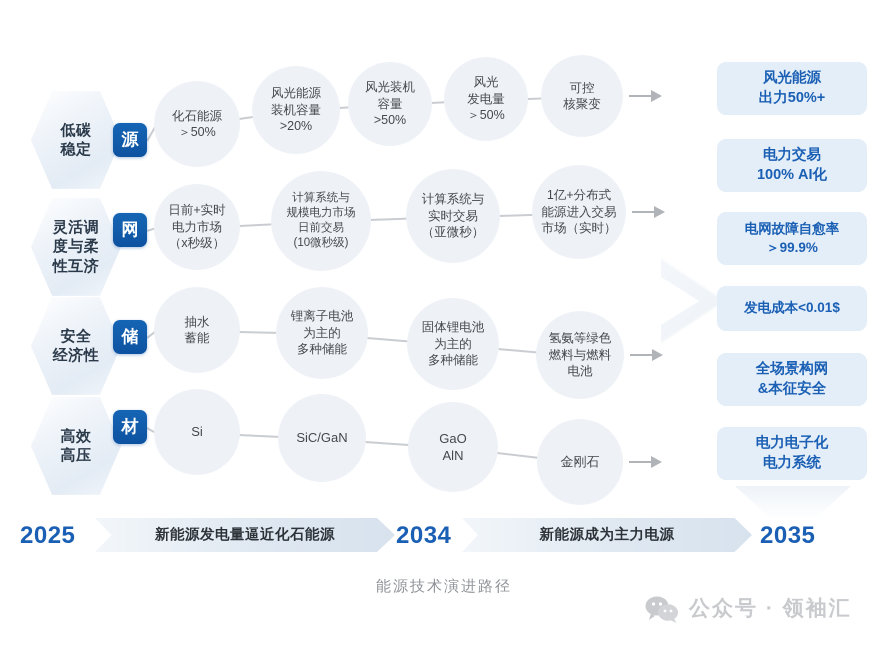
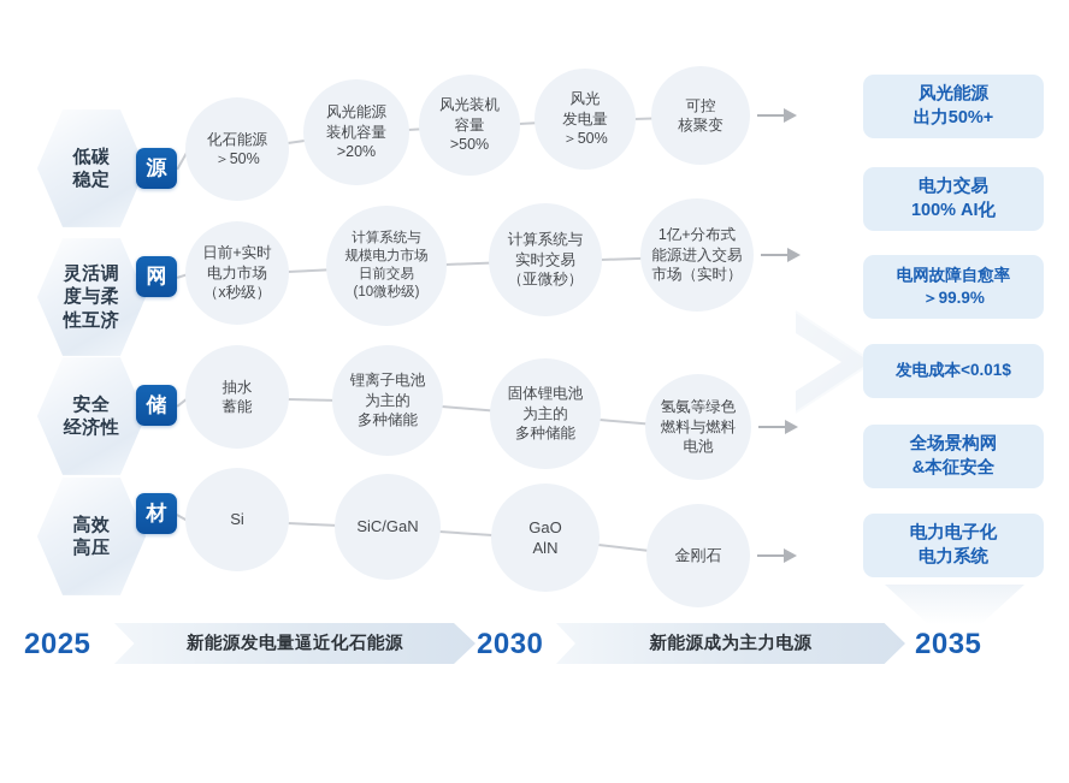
  低碳
  稳定
  灵活调
  度与柔
  性互济
  安全
  经济性
  高效
  高压
  源
  网
  储
  材
  化石能源
  ＞50%
  风光能源
  装机容量
  >20%
  风光装机
  容量
  >50%
  风光
  发电量
  ＞50%
  可控
  核聚变
  日前+实时
  电力市场
  （x秒级）
  计算系统与
  规模电力市场
  日前交易
  (10微秒级)
  计算系统与
  实时交易
  （亚微秒）
  1亿+分布式
  能源进入交易
  市场（实时）
  抽水
  蓄能
  锂离子电池
  为主的
  多种储能
  固体锂电池
  为主的
  多种储能
  氢氨等绿色
  燃料与燃料
  电池
  Si
  SiC/GaN
  GaO
  AlN
  金刚石
  风光能源
  出力50%+
  电力交易
  100% AI化
  电网故障自愈率
  ＞99.9%
  发电成本<0.01$
  全场景构网
  &本征安全
  电力电子化
  电力系统
  新能源发电量逼近化石能源
  新能源成为主力电源
  2025
- 2034
+ 2030
  2035
- 能源技术演进路径
- 公众号 · 领袖汇
